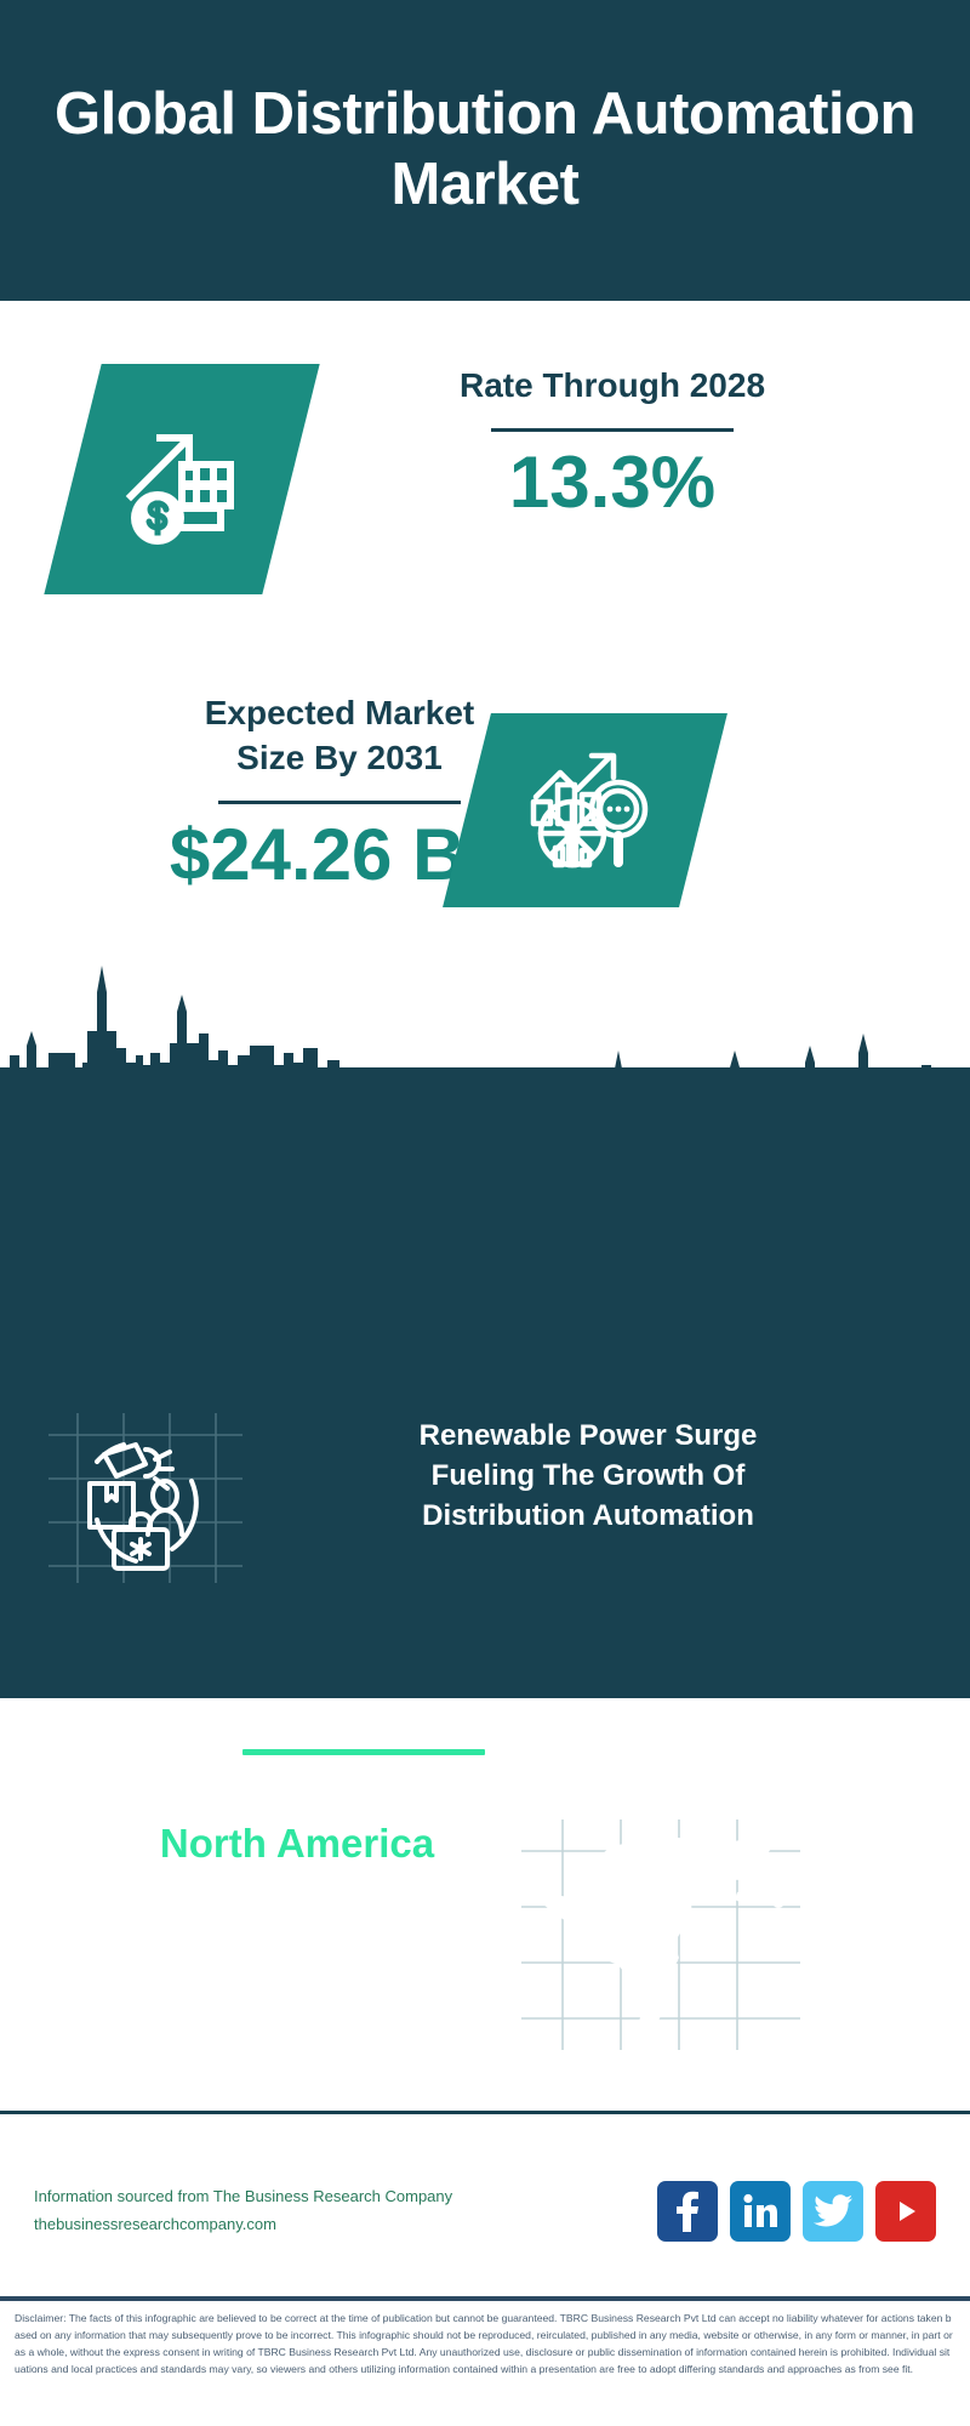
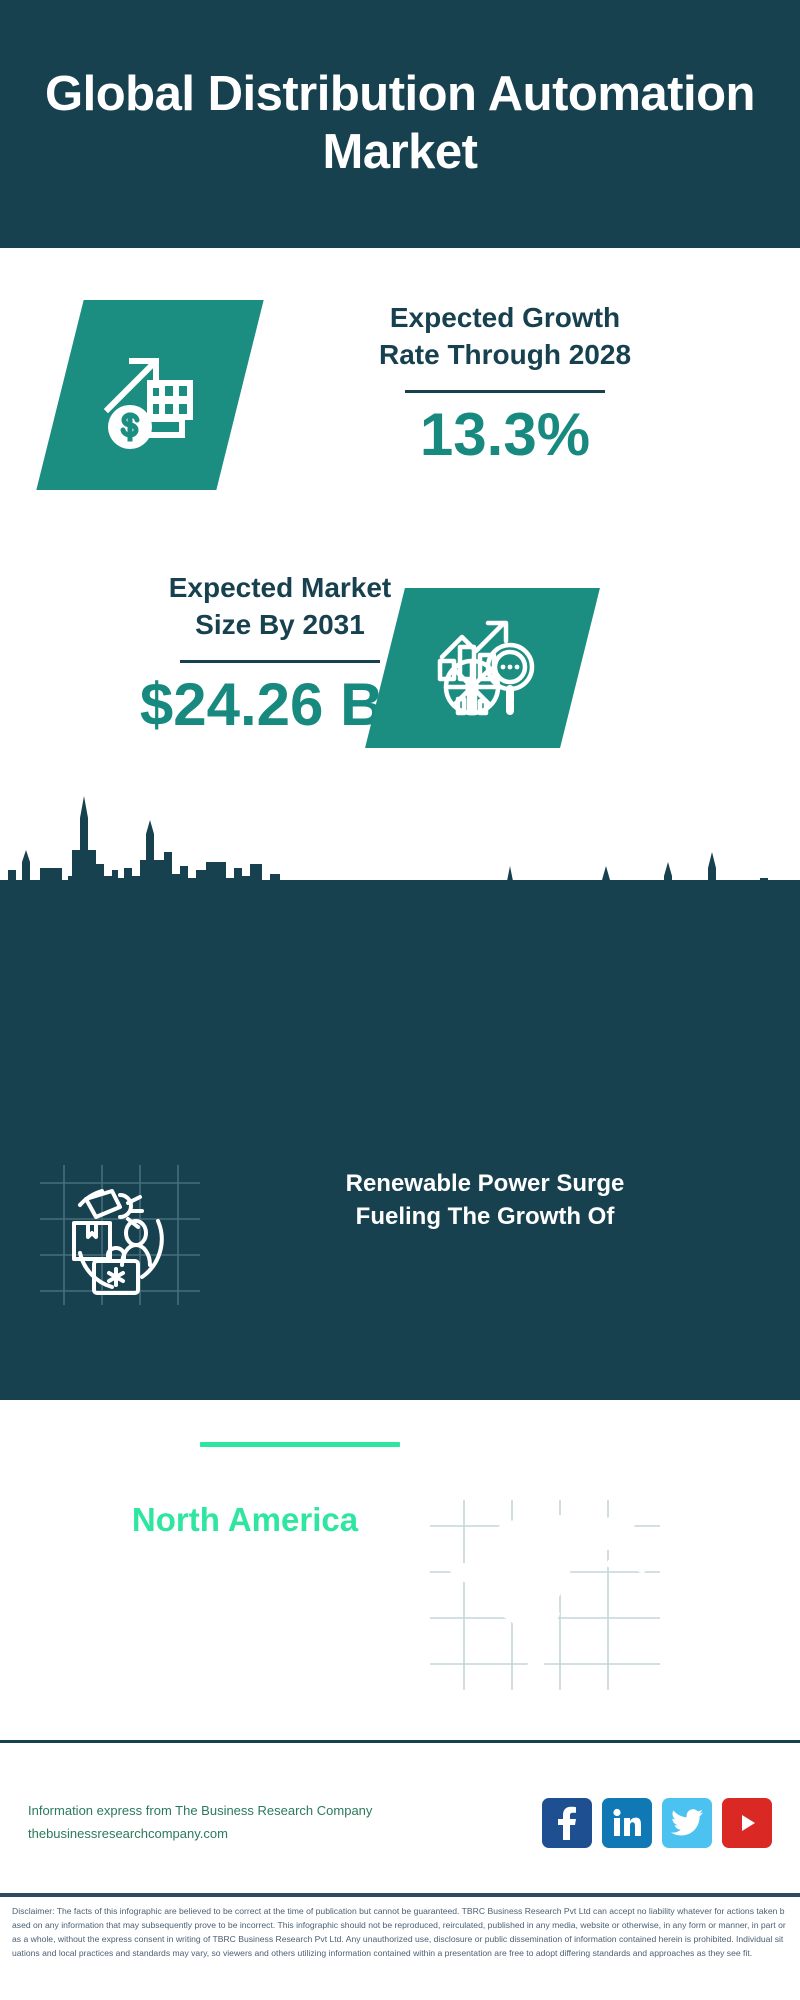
  Global Distribution Automation Market
+ Expected Growth
  Rate Through 2028
  13.3%
  Expected Market
  Size By 2031
  $24.26 B
  Renewable Power Surge
  Fueling The Growth Of
- Distribution Automation
  North America
- Information sourced from The Business Research Company
+ Information express from The Business Research Company
  thebusinessresearchcompany.com
- Disclaimer: The facts of this infographic are believed to be correct at the time of publication but cannot be guaranteed. TBRC Business Research Pvt Ltd can accept no liability whatever for actions taken based on any information that may subsequently prove to be incorrect. This infographic should not be reproduced, reirculated, published in any media, website or otherwise, in any form or manner, in part or as a whole, without the express consent in writing of TBRC Business Research Pvt Ltd. Any unauthorized use, disclosure or public dissemination of information contained herein is prohibited. Individual situations and local practices and standards may vary, so viewers and others utilizing information contained within a presentation are free to adopt differing standards and approaches as from see fit.
+ Disclaimer: The facts of this infographic are believed to be correct at the time of publication but cannot be guaranteed. TBRC Business Research Pvt Ltd can accept no liability whatever for actions taken based on any information that may subsequently prove to be incorrect. This infographic should not be reproduced, reirculated, published in any media, website or otherwise, in any form or manner, in part or as a whole, without the express consent in writing of TBRC Business Research Pvt Ltd. Any unauthorized use, disclosure or public dissemination of information contained herein is prohibited. Individual situations and local practices and standards may vary, so viewers and others utilizing information contained within a presentation are free to adopt differing standards and approaches as they see fit.
